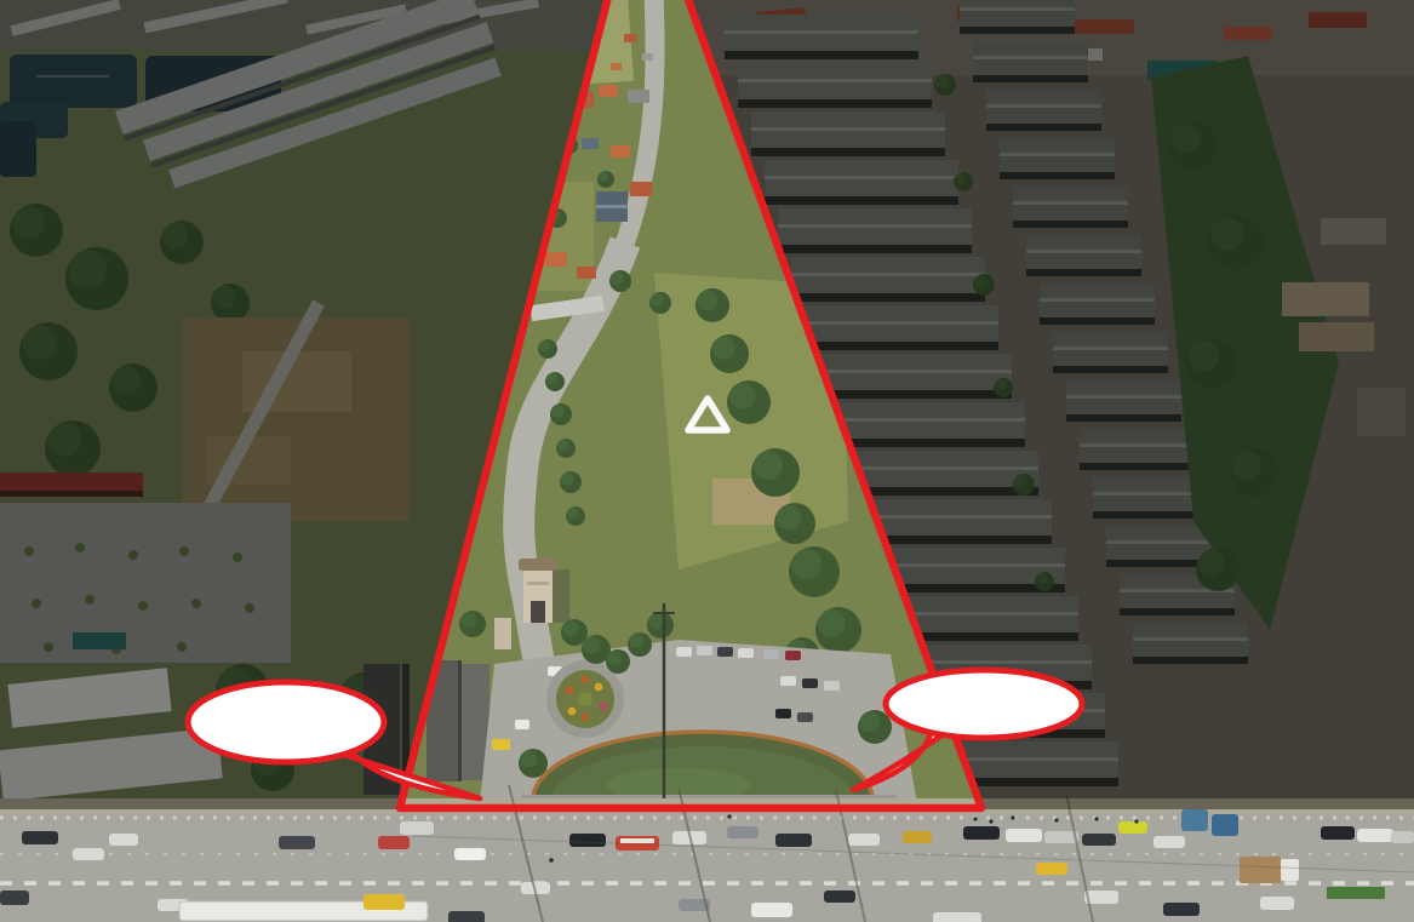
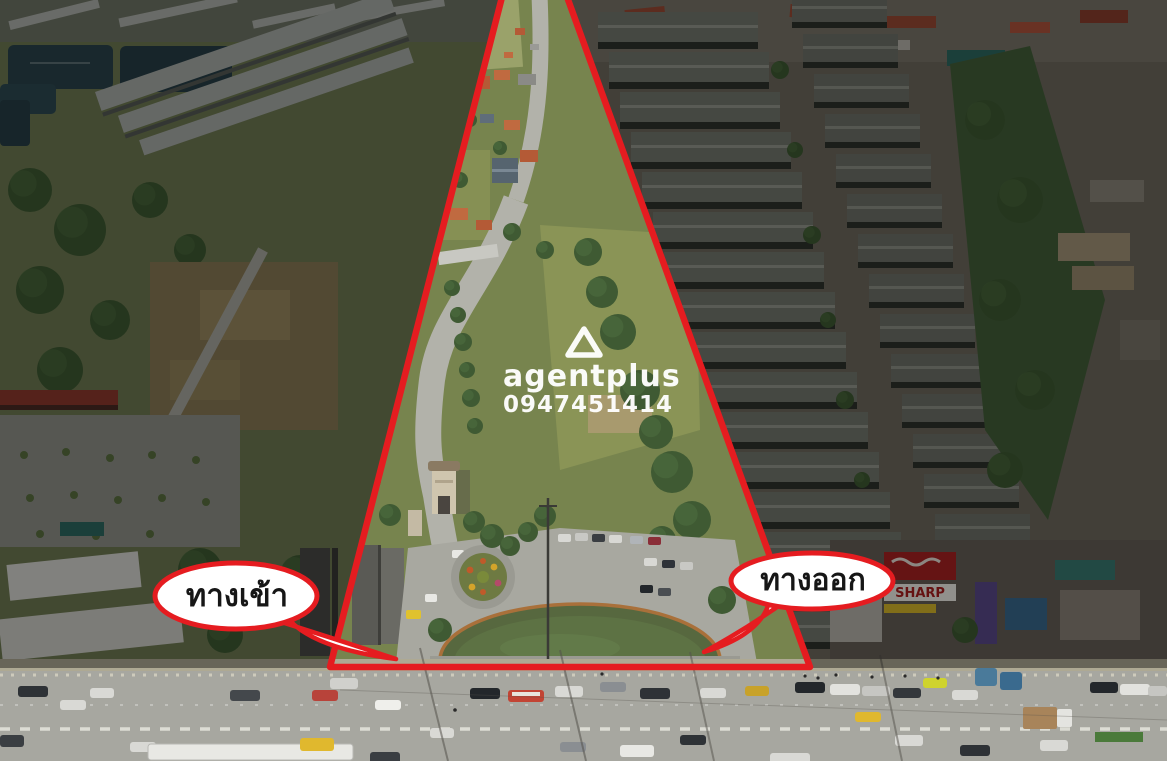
+ SHARP
+ ทางเข้า
+ ทางออก
+ agentplus
+ 0947451414
